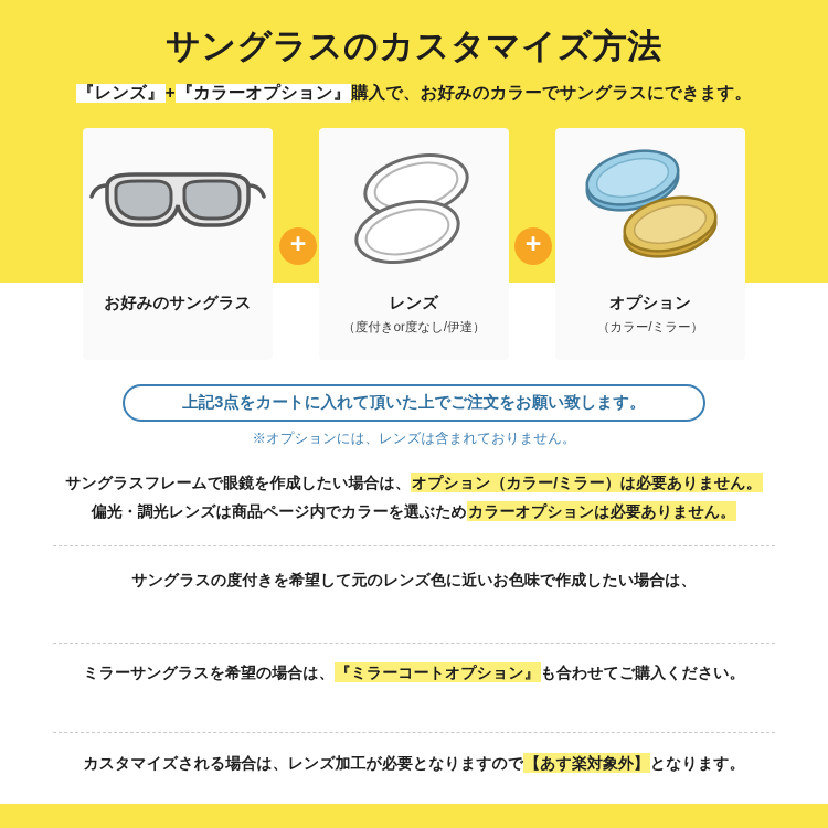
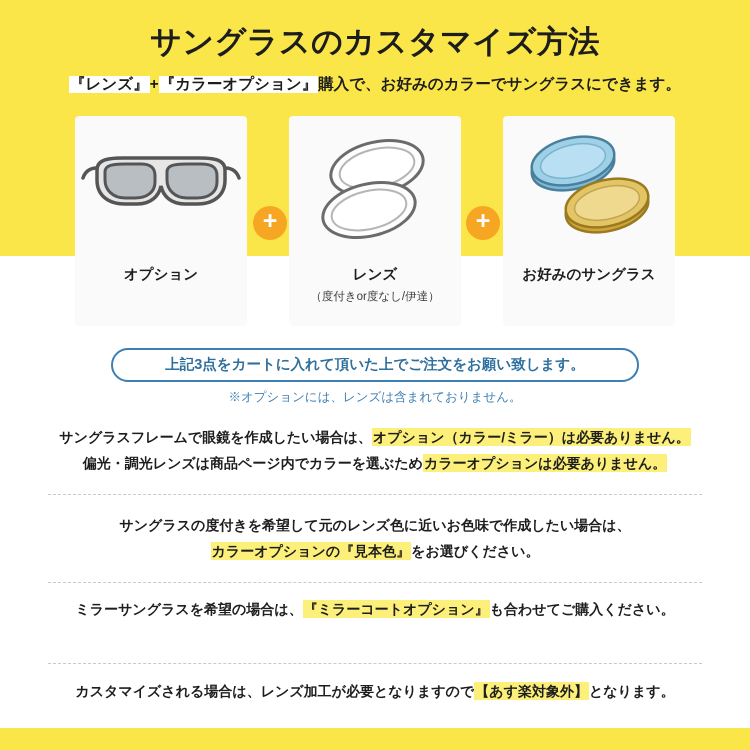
  サングラスのカスタマイズ方法
  『レンズ』+『カラーオプション』購入で、お好みのカラーでサングラスにできます。
- お好みのサングラス
+ オプション
  レンズ
  （度付きor度なし/伊達）
- オプション
+ お好みのサングラス
- （カラー/ミラー）
  +
  +
  上記3点をカートに入れて頂いた上でご注文をお願い致します。
  ※オプションには、レンズは含まれておりません。
  サングラスフレームで眼鏡を作成したい場合は、オプション（カラー/ミラー）は必要ありません。
  偏光・調光レンズは商品ページ内でカラーを選ぶためカラーオプションは必要ありません。
  サングラスの度付きを希望して元のレンズ色に近いお色味で作成したい場合は、
+ カラーオプションの『見本色』をお選びください。
  ミラーサングラスを希望の場合は、『ミラーコートオプション』も合わせてご購入ください。
  カスタマイズされる場合は、レンズ加工が必要となりますので【あす楽対象外】となります。
